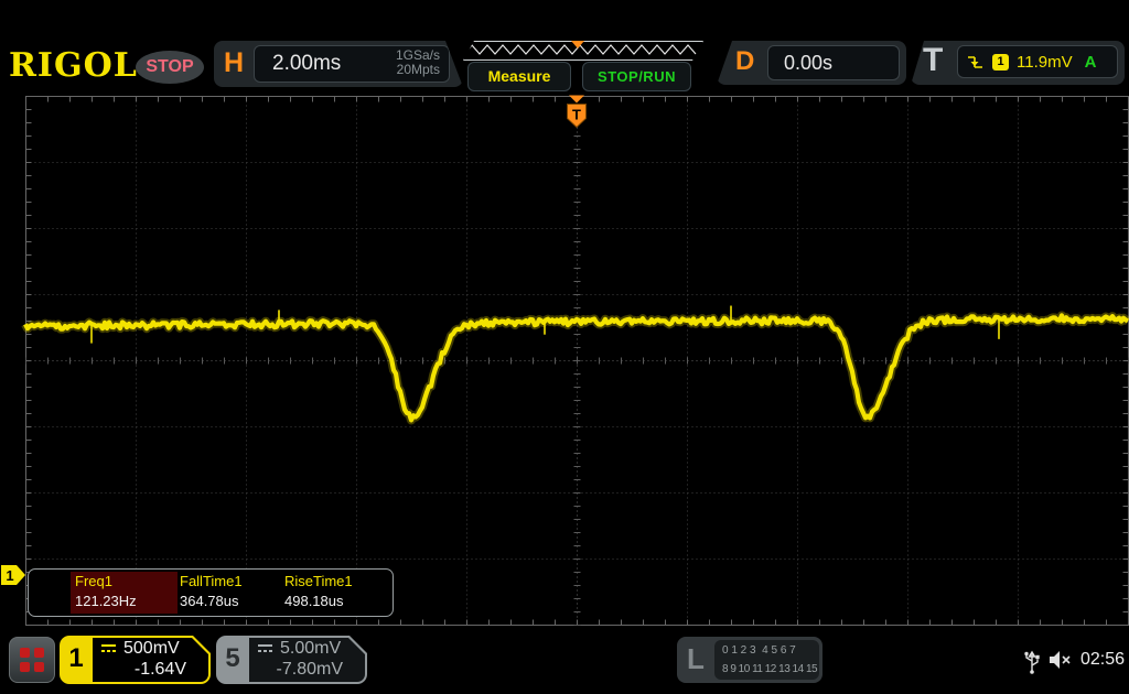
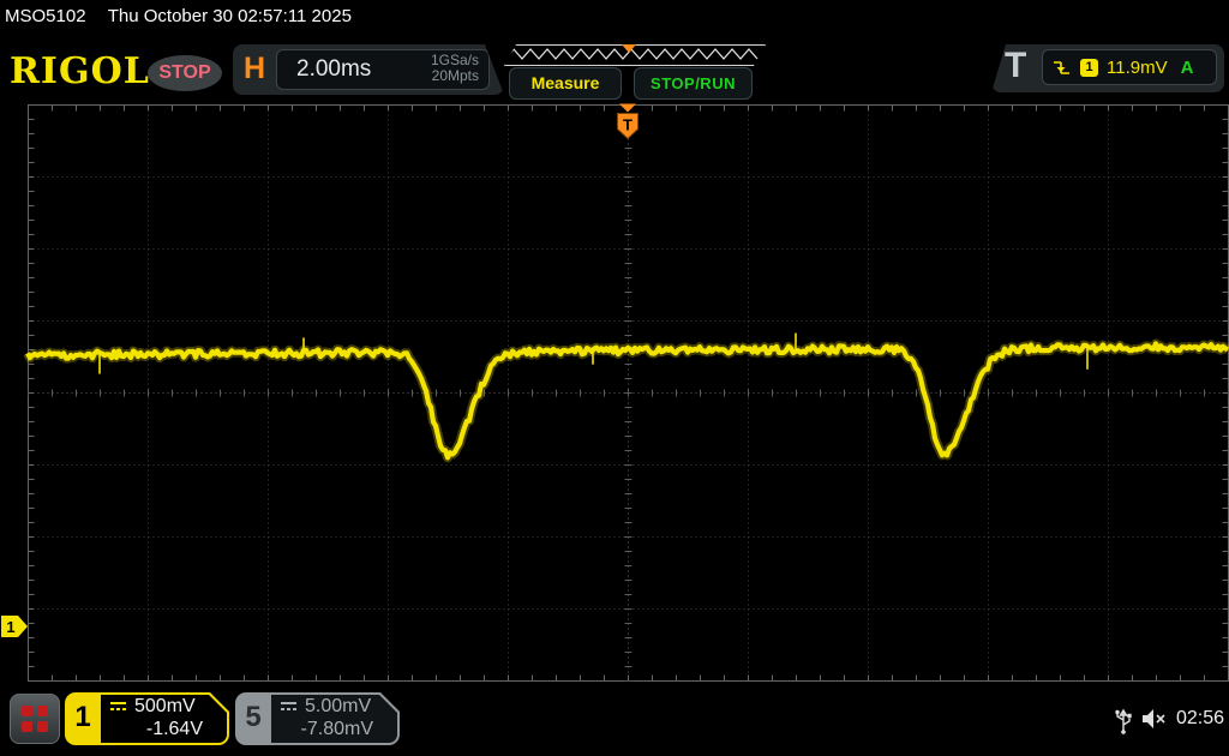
+ MSO5102 Thu October 30 02:57:11 2025
  RIGOL
  STOP
  H
  2.00ms
  1GSa/s
  20Mpts
  Measure
  STOP/RUN
- D
- 0.00s
  T
  1
  11.9mV
  A
  T
  1
- Freq1
- 121.23Hz
- FallTime1
- 364.78us
- RiseTime1
- 498.18us
  1
  500mV
  -1.64V
  5
  5.00mV
  -7.80mV
- L
- 0 1 2 3 4 5 6 7
- 8 9 10 11 12 13 14 15
  02:56
